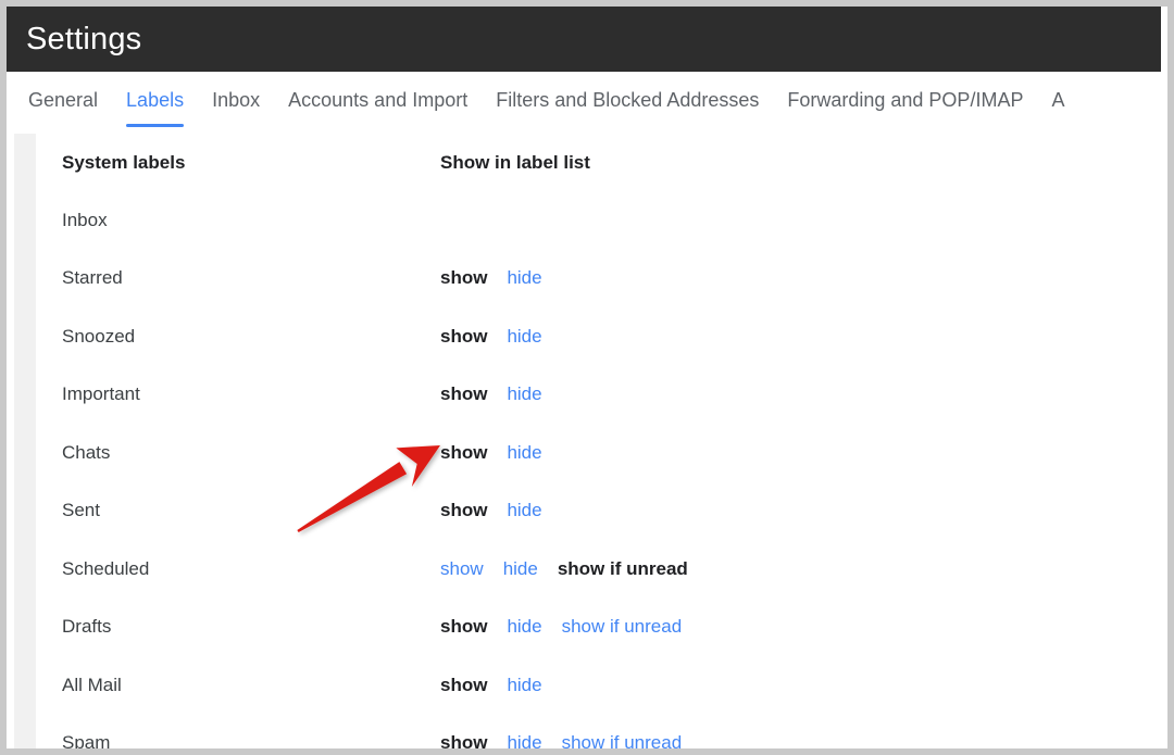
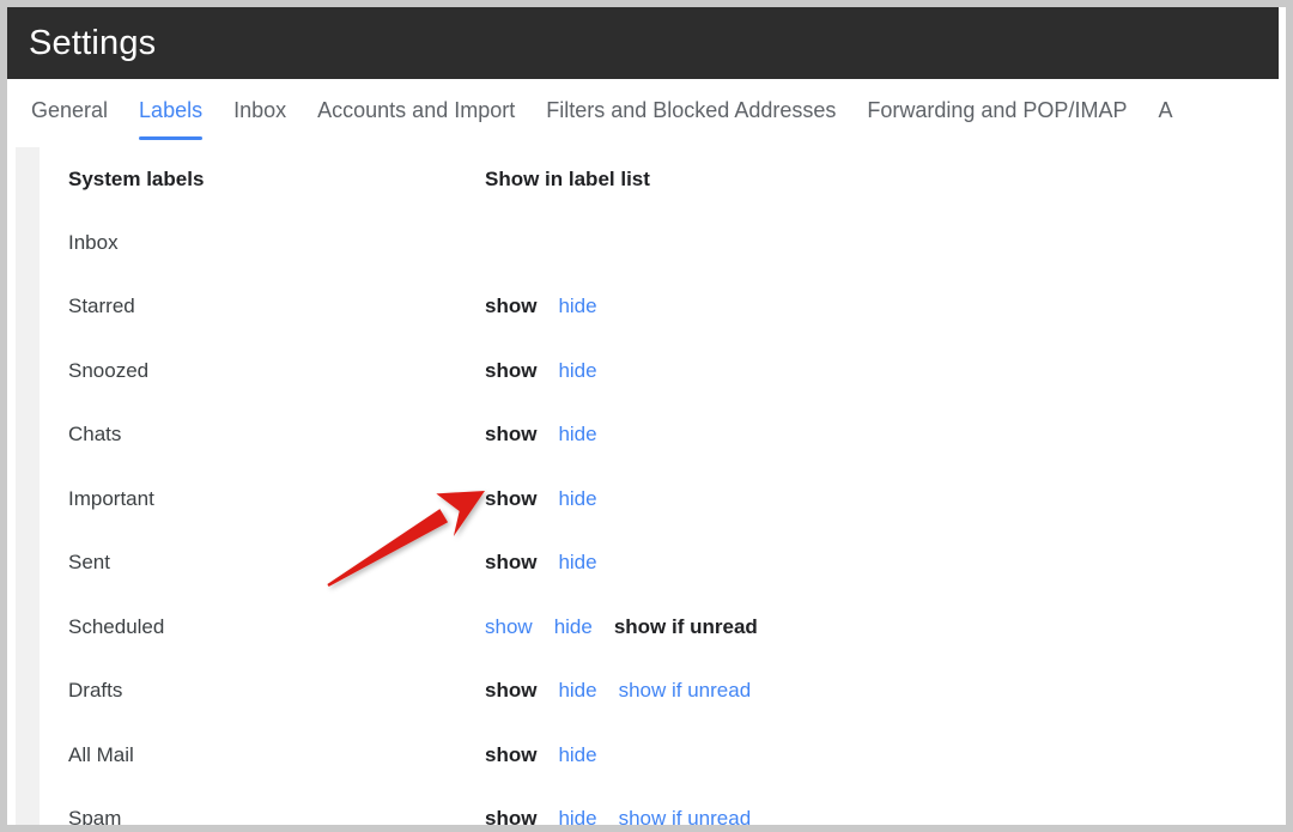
  Settings
  General
  Labels
  Inbox
  Accounts and Import
  Filters and Blocked Addresses
  Forwarding and POP/IMAP
  A
  System labels
  Show in label list
  Inbox
  Starred
  show
  hide
  Snoozed
  show
  hide
- Important
+ Chats
  show
  hide
- Chats
+ Important
  show
  hide
  Sent
  show
  hide
  Scheduled
  show
  hide
  show if unread
  Drafts
  show
  hide
  show if unread
  All Mail
  show
  hide
  Spam
  show
  hide
  show if unread
